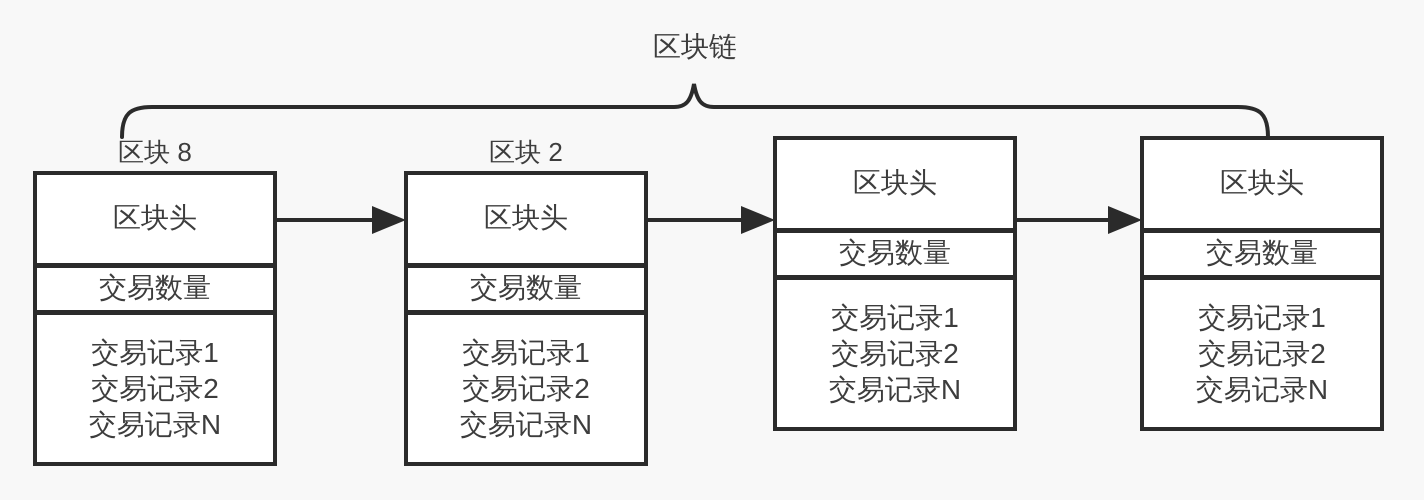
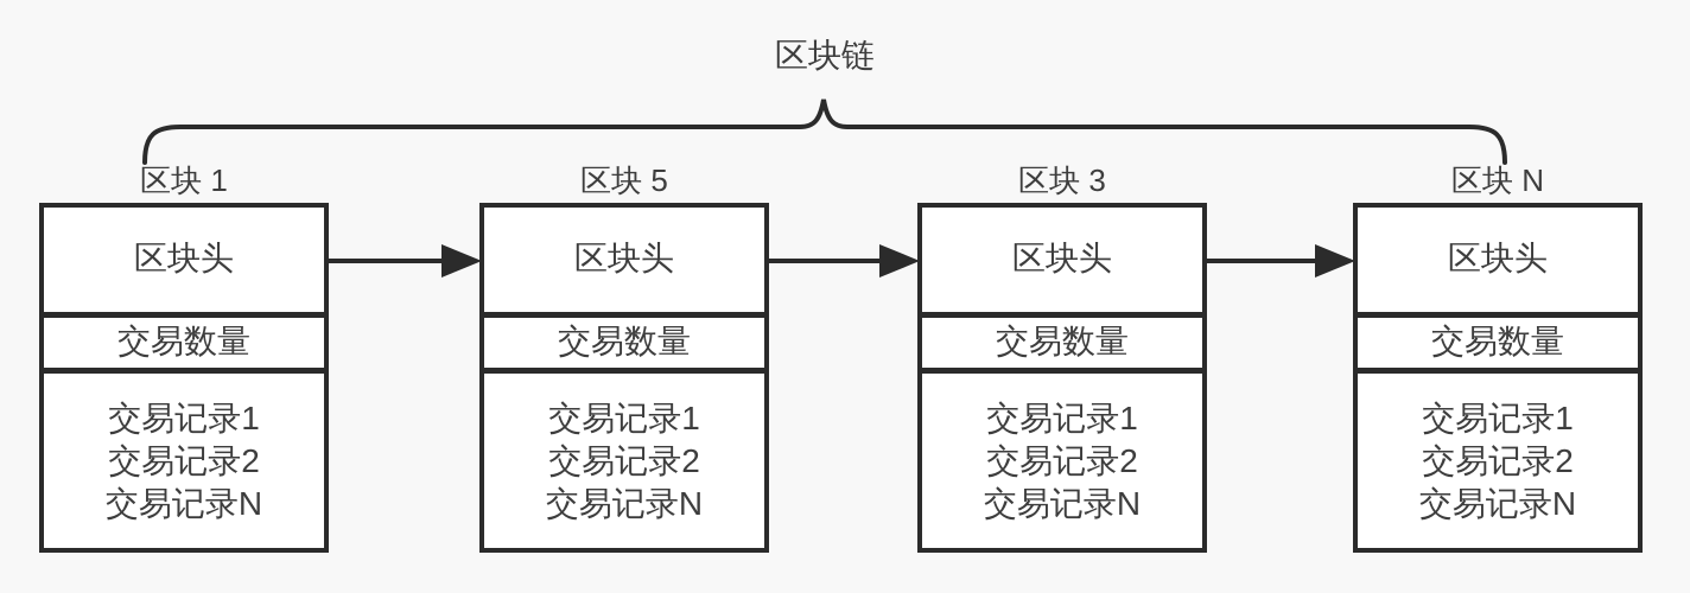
  区块链
- 区块 8
+ 区块 1
  区块头
  交易数量
  交易记录1
  交易记录2
  交易记录N
- 区块 2
+ 区块 5
  区块头
  交易数量
  交易记录1
  交易记录2
  交易记录N
+ 区块 3
  区块头
  交易数量
  交易记录1
  交易记录2
  交易记录N
+ 区块 N
  区块头
  交易数量
  交易记录1
  交易记录2
  交易记录N
